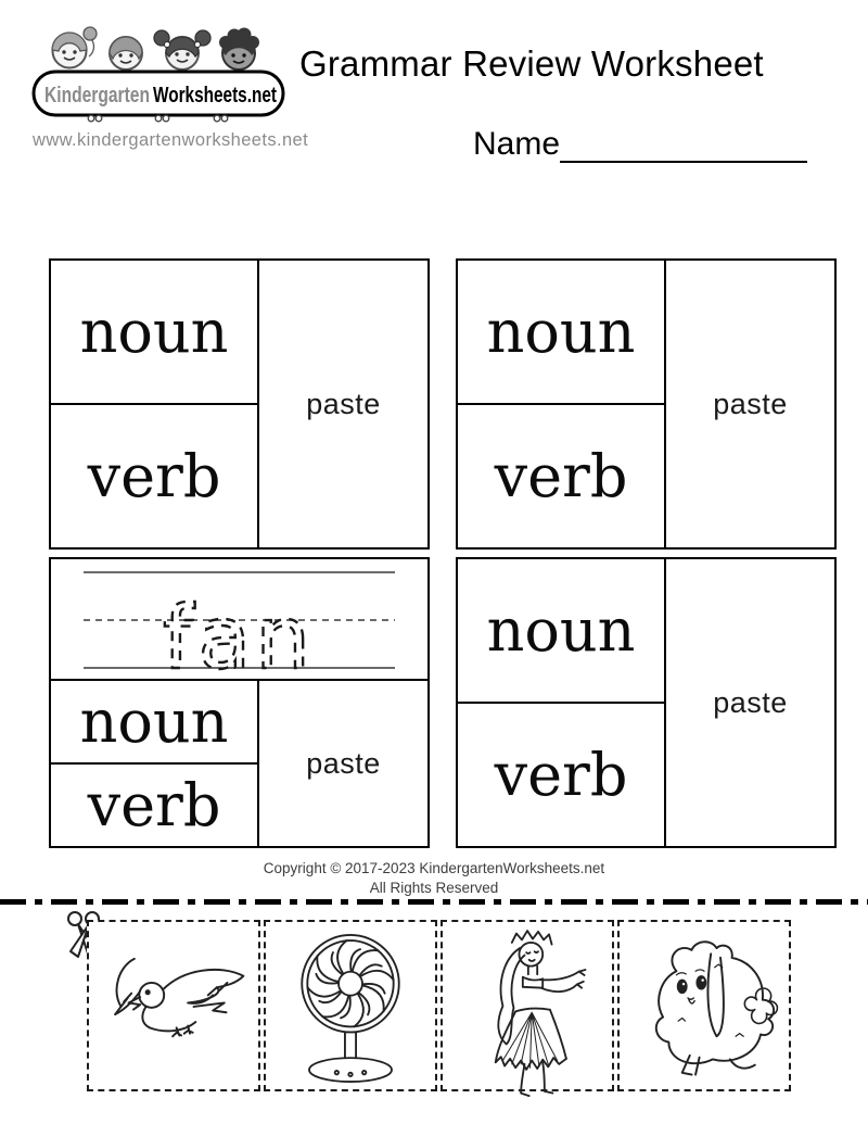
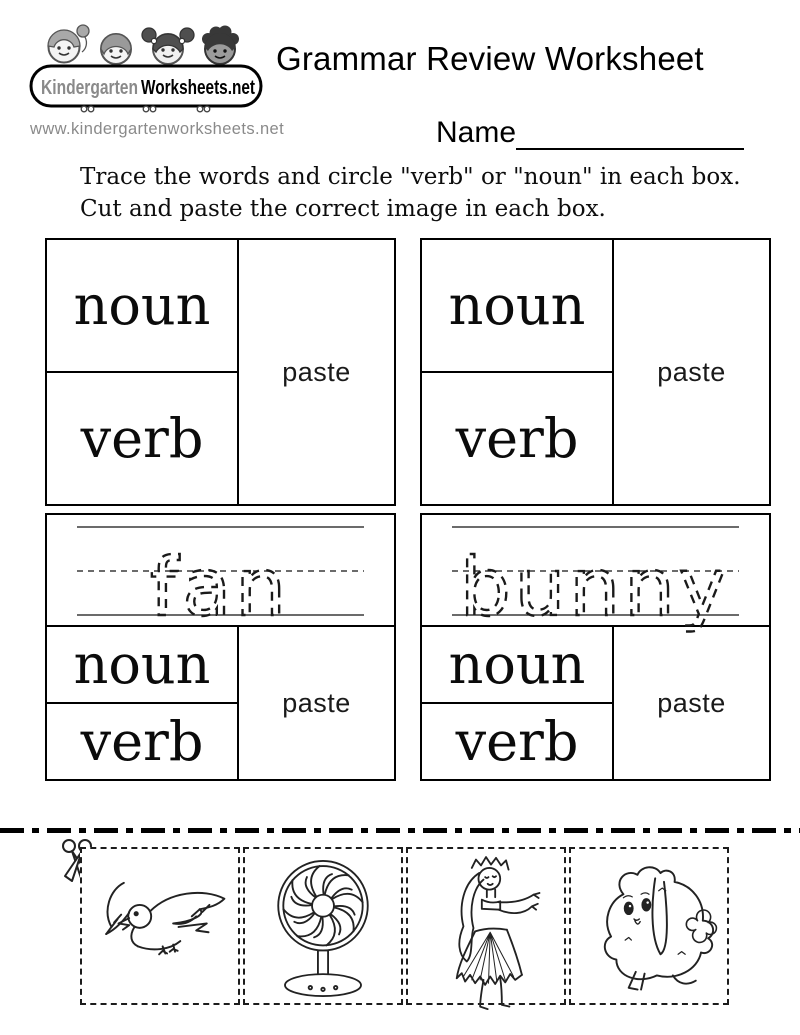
  Kindergarten
  Worksheets.net
  www.kindergartenworksheets.net
  Grammar Review Worksheet
  Name
+ Trace the words and circle "verb" or "noun" in each box.
+ Cut and paste the correct image in each box.
  noun
  verb
  paste
  noun
  verb
  paste
  fan
  noun
  verb
  paste
+ bunny
  noun
  verb
  paste
- Copyright © 2017-2023 KindergartenWorksheets.net
- All Rights Reserved
